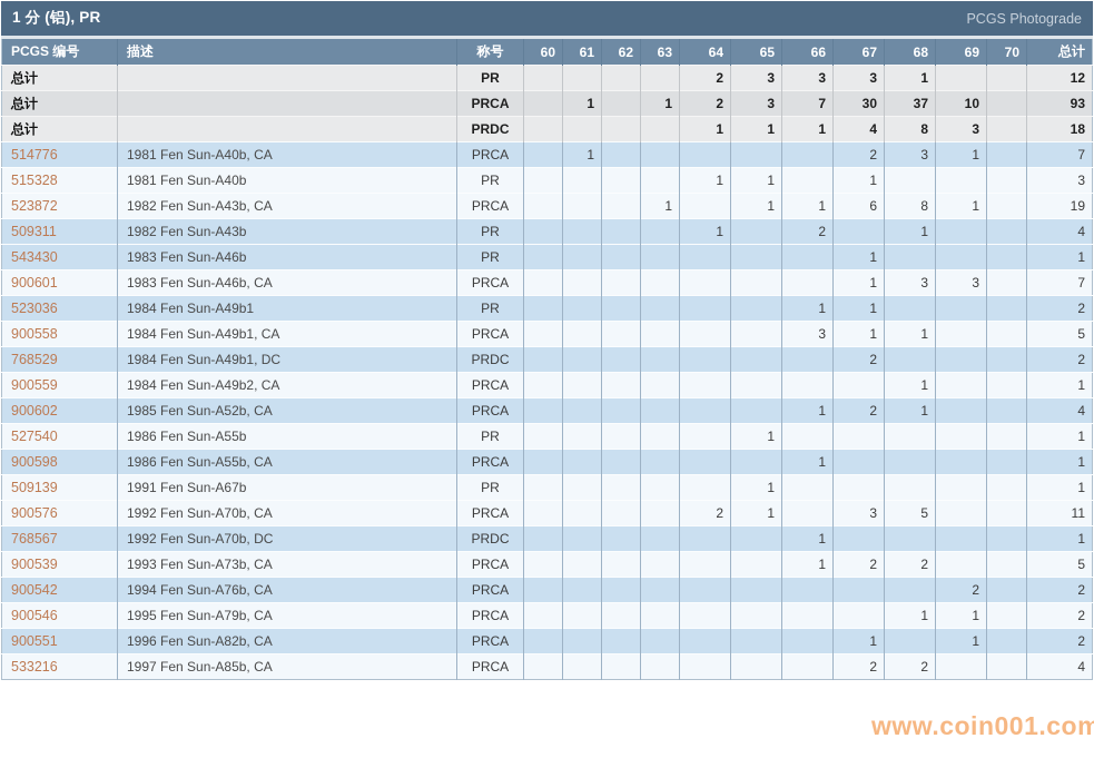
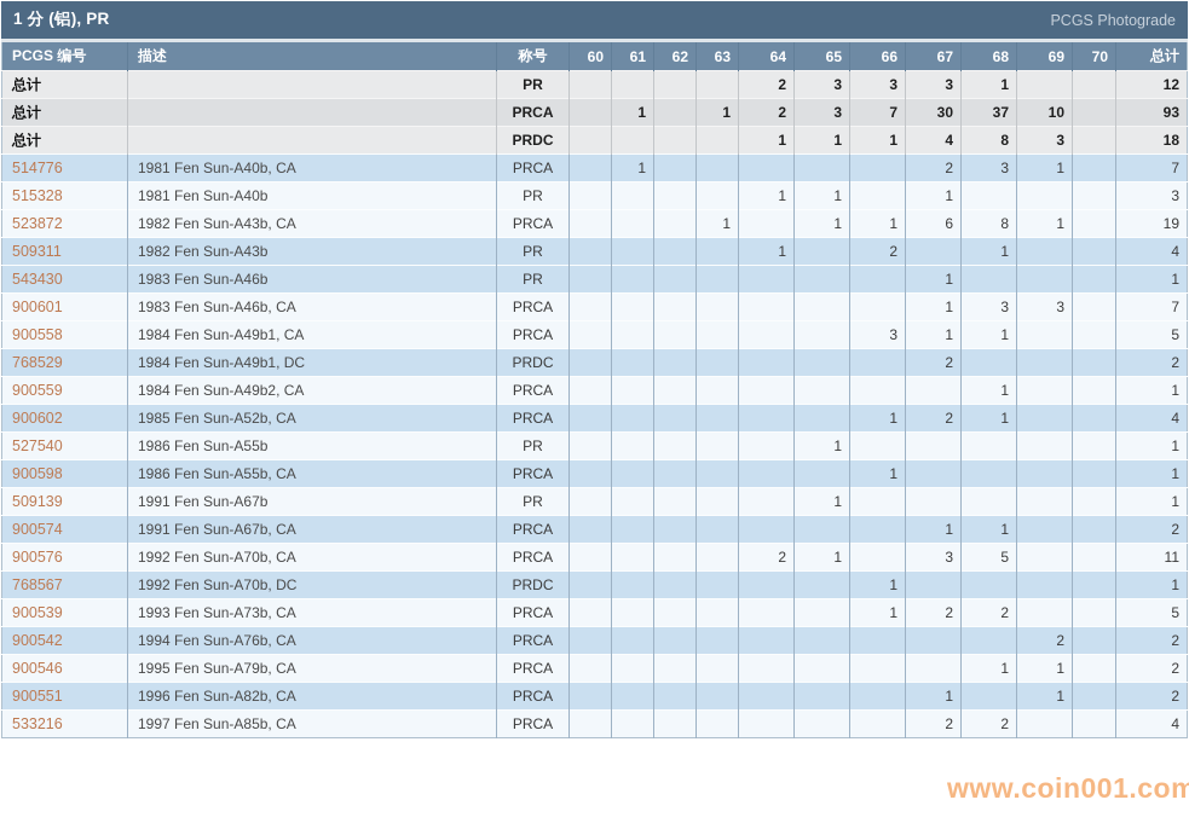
  1 分 (铝), PR
  PCGS Photograde
  PCGS 编号	描述	称号	60	61	62	63	64	65	66	67	68	69	70	总计
  总计		PR					2	3	3	3	1			12
  总计		PRCA		1		1	2	3	7	30	37	10		93
  总计		PRDC					1	1	1	4	8	3		18
  514776	1981 Fen Sun-A40b, CA	PRCA		1						2	3	1		7
  515328	1981 Fen Sun-A40b	PR					1	1		1				3
  523872	1982 Fen Sun-A43b, CA	PRCA				1		1	1	6	8	1		19
  509311	1982 Fen Sun-A43b	PR					1		2		1			4
  543430	1983 Fen Sun-A46b	PR								1				1
  900601	1983 Fen Sun-A46b, CA	PRCA								1	3	3		7
- 523036	1984 Fen Sun-A49b1	PR							1	1				2
  900558	1984 Fen Sun-A49b1, CA	PRCA							3	1	1			5
  768529	1984 Fen Sun-A49b1, DC	PRDC								2				2
  900559	1984 Fen Sun-A49b2, CA	PRCA									1			1
  900602	1985 Fen Sun-A52b, CA	PRCA							1	2	1			4
  527540	1986 Fen Sun-A55b	PR						1						1
  900598	1986 Fen Sun-A55b, CA	PRCA							1					1
  509139	1991 Fen Sun-A67b	PR						1						1
+ 900574	1991 Fen Sun-A67b, CA	PRCA								1	1			2
  900576	1992 Fen Sun-A70b, CA	PRCA					2	1		3	5			11
  768567	1992 Fen Sun-A70b, DC	PRDC							1					1
  900539	1993 Fen Sun-A73b, CA	PRCA							1	2	2			5
  900542	1994 Fen Sun-A76b, CA	PRCA										2		2
  900546	1995 Fen Sun-A79b, CA	PRCA									1	1		2
  900551	1996 Fen Sun-A82b, CA	PRCA								1		1		2
  533216	1997 Fen Sun-A85b, CA	PRCA								2	2			4
  www.coin001.com
